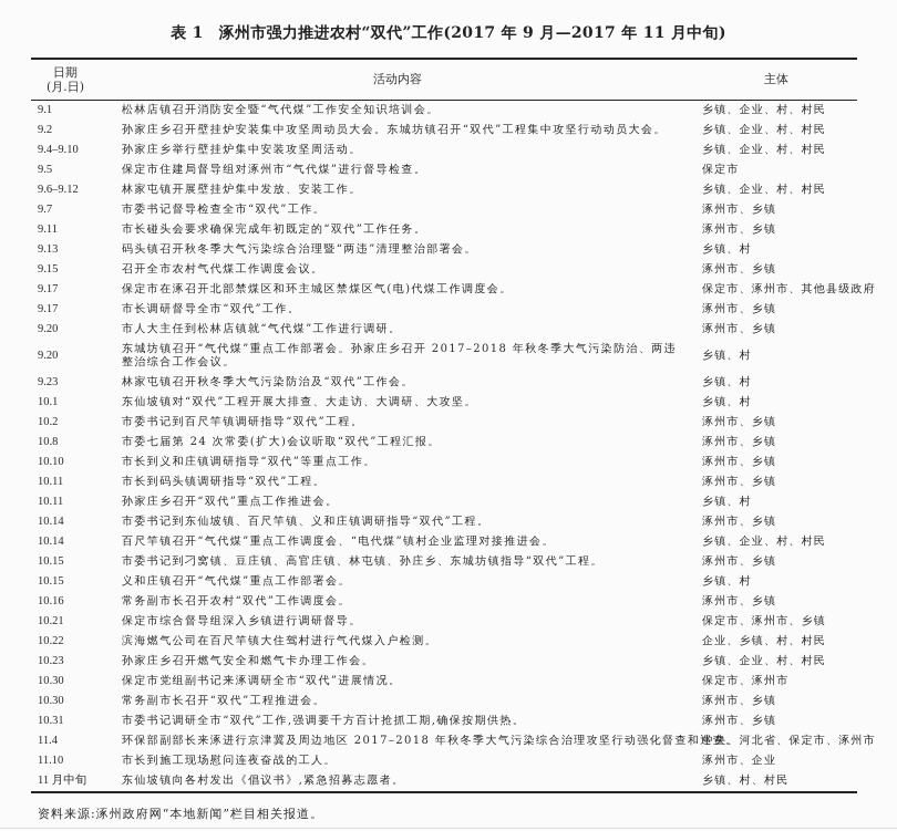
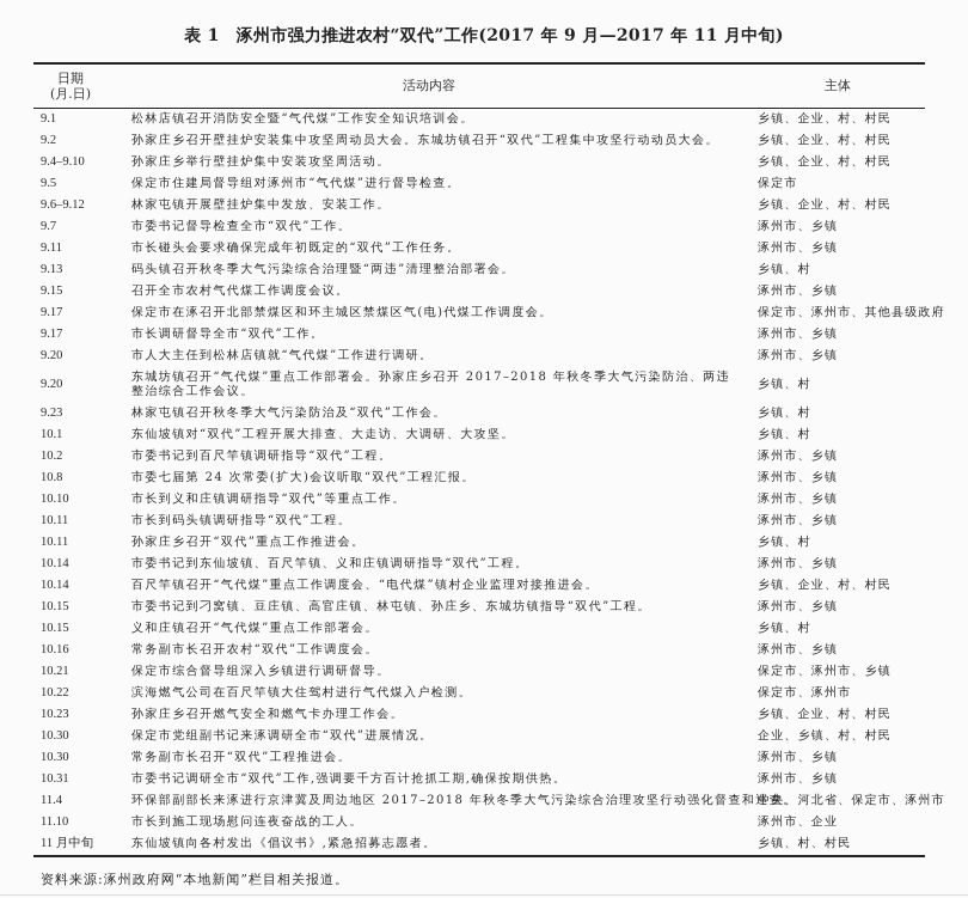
  表 1 涿州市强力推进农村“双代”工作(2017 年 9 月—2017 年 11 月中旬)
  日期 (月.日)	活动内容	主体
  9.1	松林店镇召开消防安全暨“气代煤”工作安全知识培训会。	乡镇、企业、村、村民
  9.2	孙家庄乡召开壁挂炉安装集中攻坚周动员大会。东城坊镇召开“双代”工程集中攻坚行动动员大会。	乡镇、企业、村、村民
  9.4–9.10	孙家庄乡举行壁挂炉集中安装攻坚周活动。	乡镇、企业、村、村民
  9.5	保定市住建局督导组对涿州市“气代煤”进行督导检查。	保定市
  9.6–9.12	林家屯镇开展壁挂炉集中发放、安装工作。	乡镇、企业、村、村民
  9.7	市委书记督导检查全市“双代”工作。	涿州市、乡镇
  9.11	市长碰头会要求确保完成年初既定的“双代”工作任务。	涿州市、乡镇
  9.13	码头镇召开秋冬季大气污染综合治理暨“两违”清理整治部署会。	乡镇、村
  9.15	召开全市农村气代煤工作调度会议。	涿州市、乡镇
  9.17	保定市在涿召开北部禁煤区和环主城区禁煤区气(电)代煤工作调度会。	保定市、涿州市、其他县级政府
  9.17	市长调研督导全市“双代”工作。	涿州市、乡镇
  9.20	市人大主任到松林店镇就“气代煤”工作进行调研。	涿州市、乡镇
  9.20	东城坊镇召开“气代煤”重点工作部署会。孙家庄乡召开 2017–2018 年秋冬季大气污染防治、两违整治综合工作会议。	乡镇、村
  9.23	林家屯镇召开秋冬季大气污染防治及“双代”工作会。	乡镇、村
  10.1	东仙坡镇对“双代”工程开展大排查、大走访、大调研、大攻坚。	乡镇、村
  10.2	市委书记到百尺竿镇调研指导“双代”工程。	涿州市、乡镇
  10.8	市委七届第 24 次常委(扩大)会议听取“双代”工程汇报。	涿州市、乡镇
  10.10	市长到义和庄镇调研指导“双代”等重点工作。	涿州市、乡镇
  10.11	市长到码头镇调研指导“双代”工程。	涿州市、乡镇
  10.11	孙家庄乡召开“双代”重点工作推进会。	乡镇、村
  10.14	市委书记到东仙坡镇、百尺竿镇、义和庄镇调研指导“双代”工程。	涿州市、乡镇
  10.14	百尺竿镇召开“气代煤”重点工作调度会、“电代煤”镇村企业监理对接推进会。	乡镇、企业、村、村民
  10.15	市委书记到刁窝镇、豆庄镇、高官庄镇、林屯镇、孙庄乡、东城坊镇指导“双代”工程。	涿州市、乡镇
  10.15	义和庄镇召开“气代煤”重点工作部署会。	乡镇、村
  10.16	常务副市长召开农村“双代”工作调度会。	涿州市、乡镇
  10.21	保定市综合督导组深入乡镇进行调研督导。	保定市、涿州市、乡镇
- 10.22	滨海燃气公司在百尺竿镇大住驾村进行气代煤入户检测。	企业、乡镇、村、村民
+ 10.22	滨海燃气公司在百尺竿镇大住驾村进行气代煤入户检测。	保定市、涿州市
  10.23	孙家庄乡召开燃气安全和燃气卡办理工作会。	乡镇、企业、村、村民
- 10.30	保定市党组副书记来涿调研全市“双代”进展情况。	保定市、涿州市
+ 10.30	保定市党组副书记来涿调研全市“双代”进展情况。	企业、乡镇、村、村民
  10.30	常务副市长召开“双代”工程推进会。	涿州市、乡镇
  10.31	市委书记调研全市“双代”工作,强调要千方百计抢抓工期,确保按期供热。	涿州市、乡镇
  11.4	环保部副部长来涿进行京津冀及周边地区 2017–2018 年秋冬季大气污染综合治理攻坚行动强化督查和巡	中央、河北省、保定市、涿州市
  11.10	市长到施工现场慰问连夜奋战的工人。	涿州市、企业
  11 月中旬	东仙坡镇向各村发出《倡议书》,紧急招募志愿者。	乡镇、村、村民
  资料来源:涿州政府网“本地新闻”栏目相关报道。
